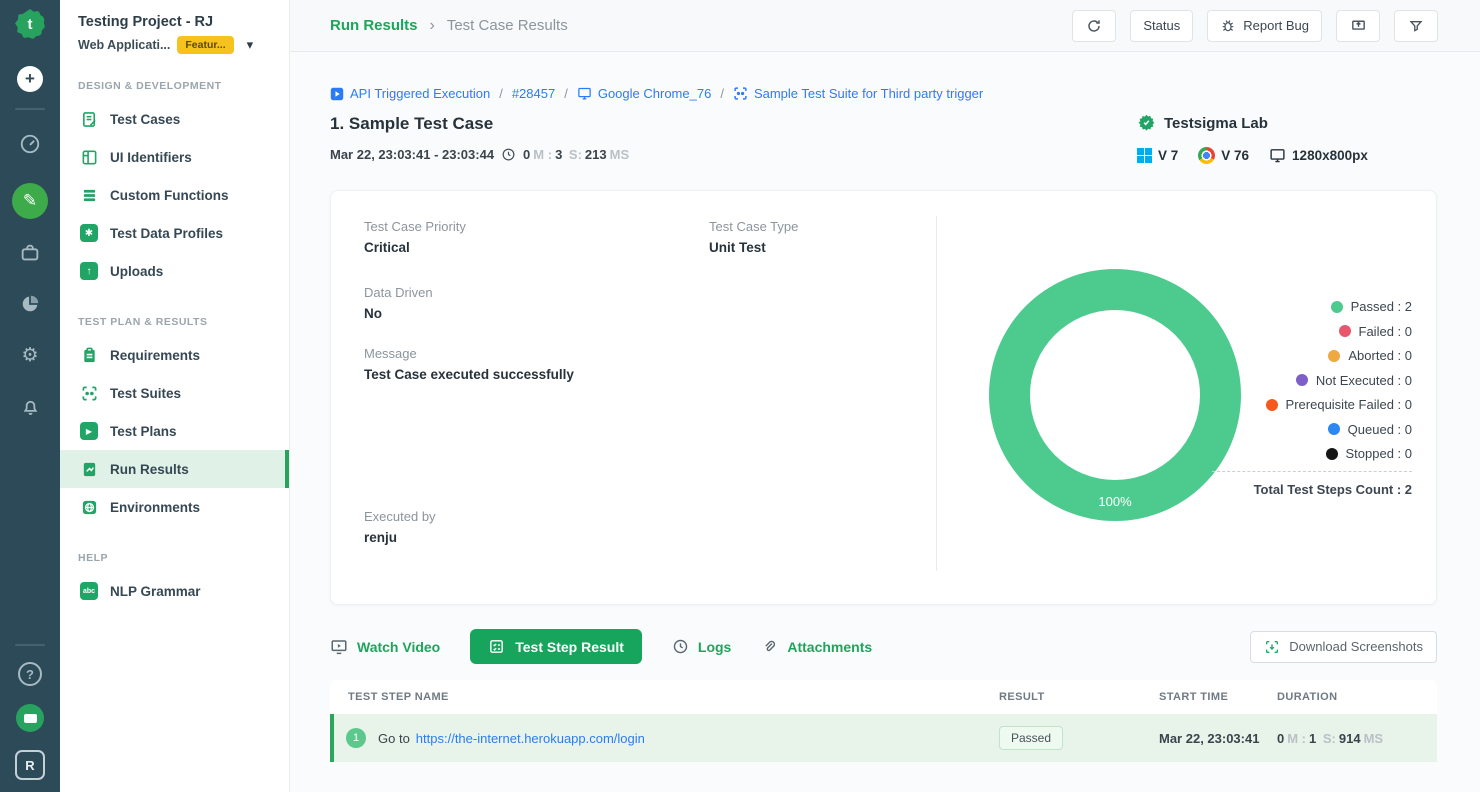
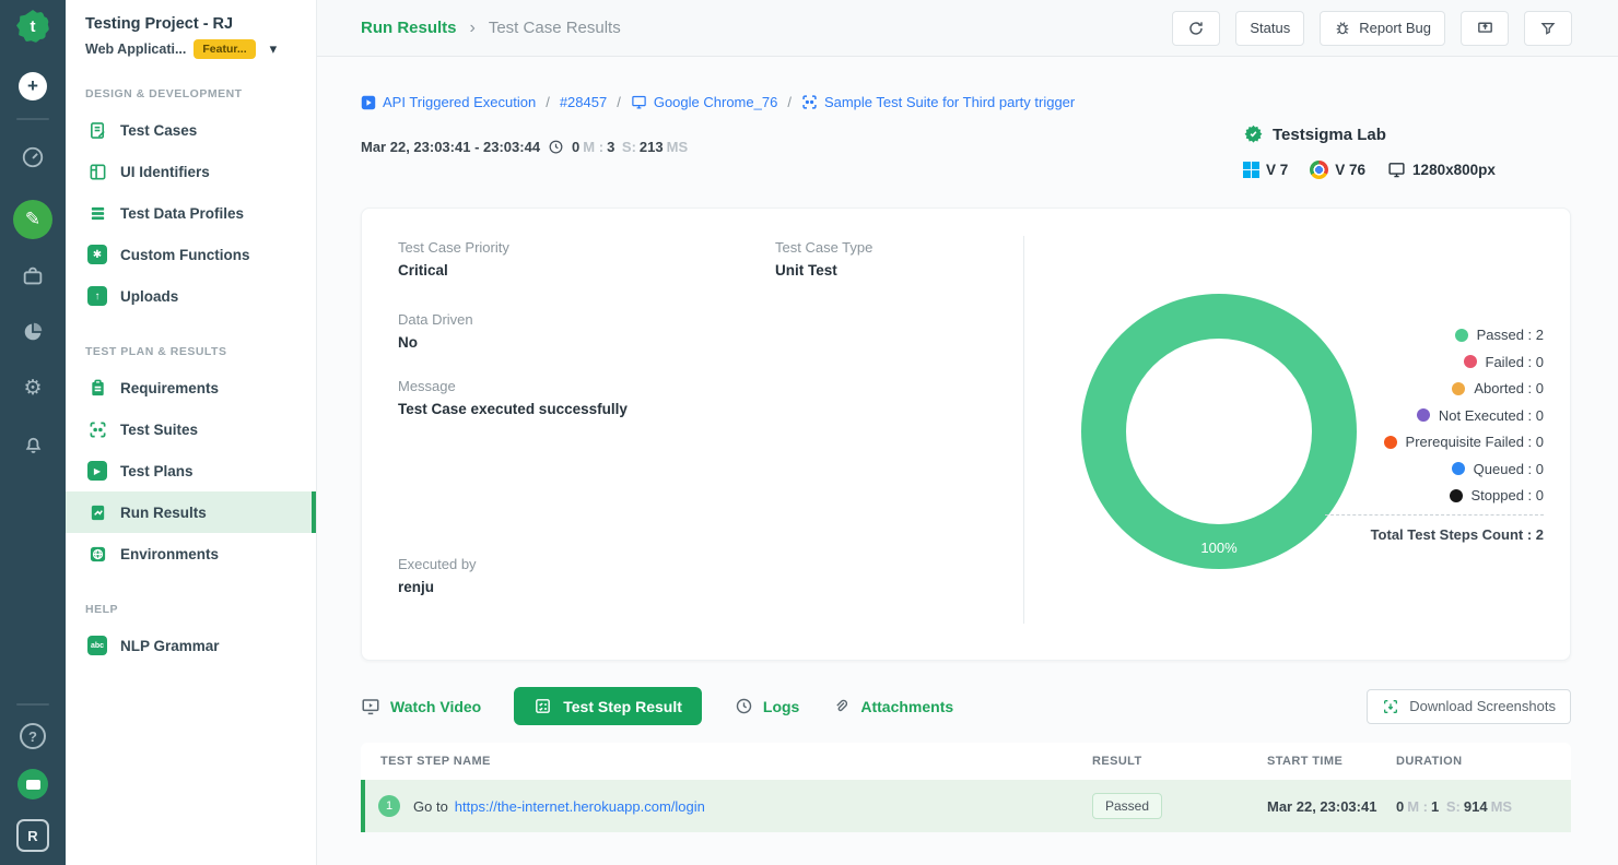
  t
  +
  ✎
  ⚙
  ?
  R
  Testing Project - RJ
  Web Applicati...
  Featur...
  ▾
  DESIGN & DEVELOPMENT
  Test Cases
  UI Identifiers
- Custom Functions
+ Test Data Profiles
  ✱
- Test Data Profiles
+ Custom Functions
  ↑
  Uploads
  TEST PLAN & RESULTS
  Requirements
  Test Suites
  ▶
  Test Plans
  Run Results
  Environments
  HELP
  NLP Grammar
  Run Results
  ›
  Test Case Results
  Status
  Report Bug
  API Triggered Execution
  /
  #28457
  /
  Google Chrome_76
  /
  Sample Test Suite for Third party trigger
- 1. Sample Test Case
  Mar 22, 23:03:41 - 23:03:44
  0 M : 3 S: 213 MS
  Testsigma Lab
  V 7
  V 76
  1280x800px
  Test Case Priority
  Critical
  Test Case Type
  Unit Test
  Data Driven
  No
  Message
  Test Case executed successfully
  Executed by
  renju
  100%
  Passed : 2
  Failed : 0
  Aborted : 0
  Not Executed : 0
  Prerequisite Failed : 0
  Queued : 0
  Stopped : 0
  Total Test Steps Count : 2
  Watch Video
  Test Step Result
  Logs
  Attachments
  Download Screenshots
  TEST STEP NAME
  RESULT
  START TIME
  DURATION
  1
  Go to
  https://the-internet.herokuapp.com/login
  Passed
  Mar 22, 23:03:41
  0 M : 1 S: 914 MS
